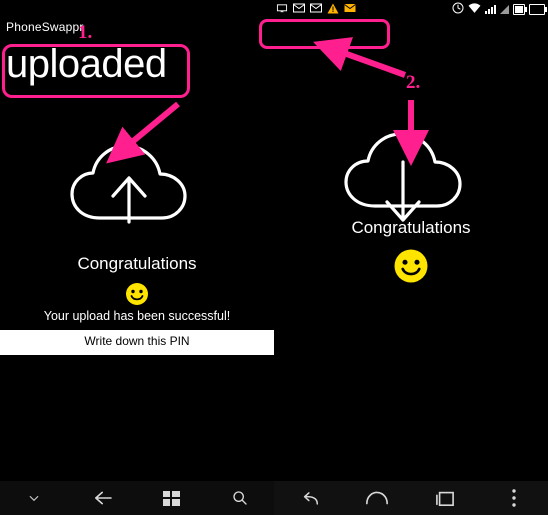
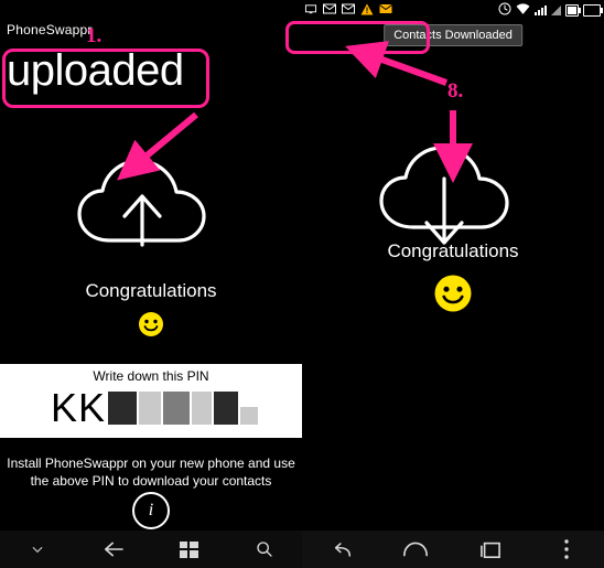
  PhoneSwappr
  uploaded
  Congratulations
- Your upload has been successful!
  Write down this PIN
+ KK
+ Install PhoneSwappr on your new phone and use the above PIN to download your contacts
+ i
+ Contacts Downloaded
  Congratulations
  1.
- 2.
+ 8.
